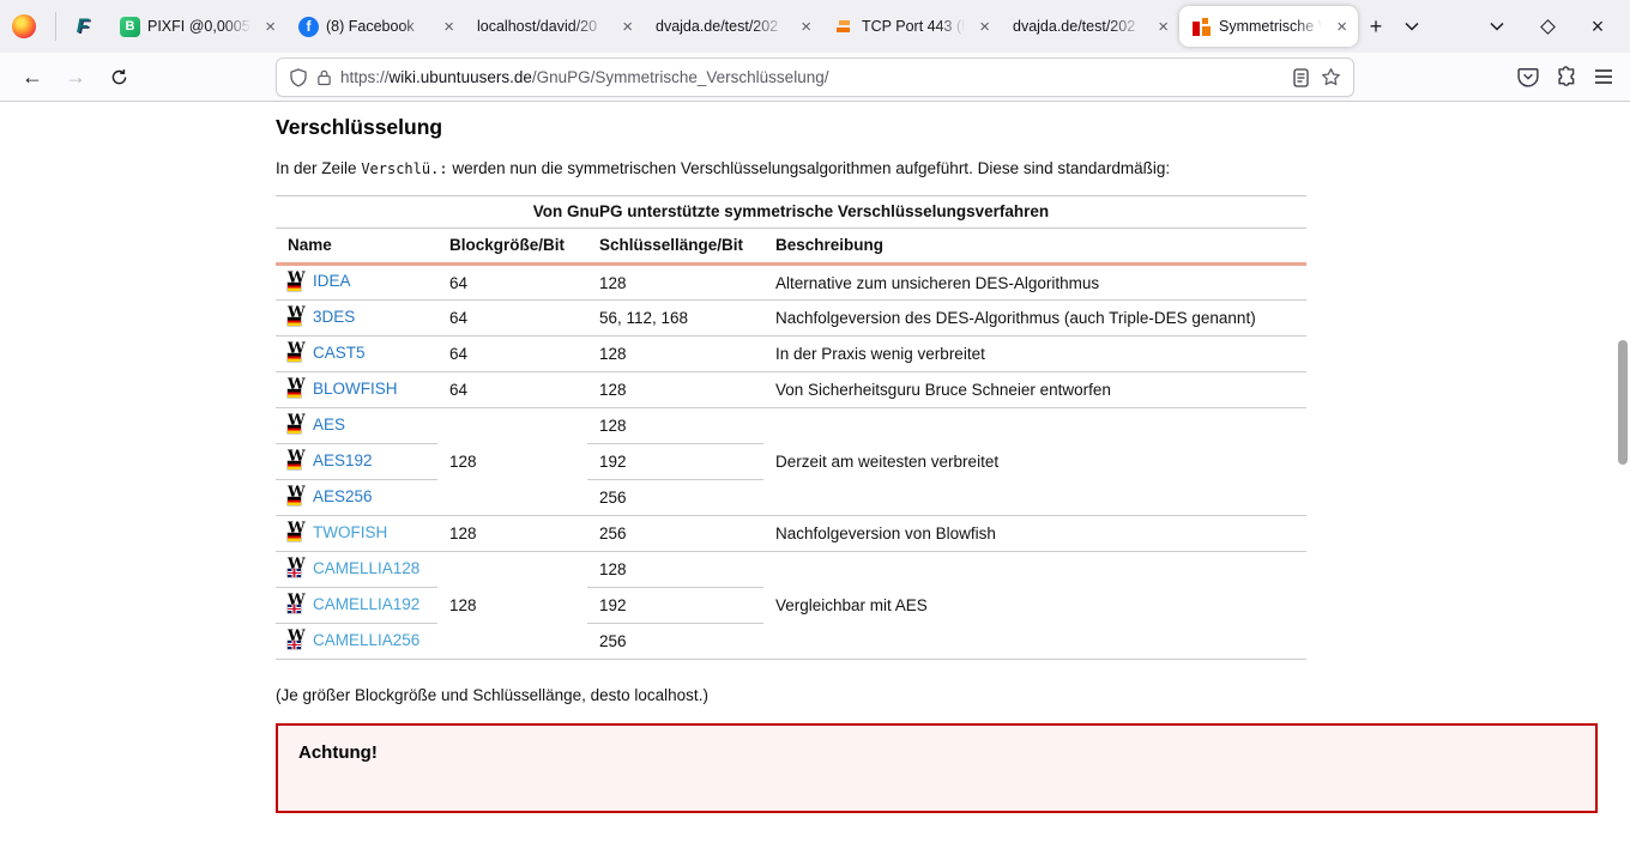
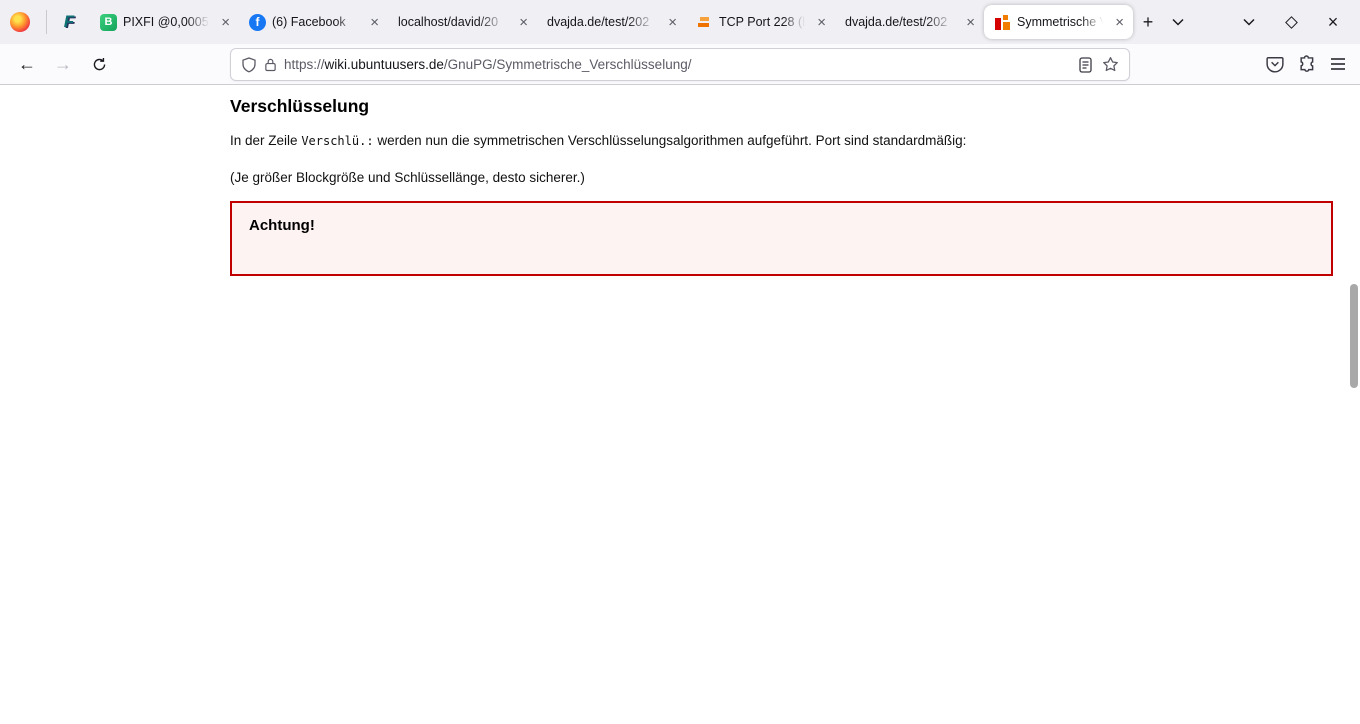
  F
  B
  PIXFI @0,0005
  ×
  f
- (8) Facebook
+ (6) Facebook
  ×
  localhost/david/20
  ×
  dvajda.de/test/202
  ×
- TCP Port 443 (h
+ TCP Port 228 (h
  ×
  dvajda.de/test/202
  ×
  Symmetrische V
  ×
  +
  ×
  ←
  →
  https://wiki.ubuntuusers.de/GnuPG/Symmetrische_Verschlüsselung/
  Verschlüsselung
- In der Zeile Verschlü.: werden nun die symmetrischen Verschlüsselungsalgorithmen aufgeführt. Diese sind standardmäßig:
+ In der Zeile Verschlü.: werden nun die symmetrischen Verschlüsselungsalgorithmen aufgeführt. Port sind standardmäßig:
- Von GnuPG unterstützte symmetrische Verschlüsselungsverfahren
- Name	Blockgröße/Bit	Schlüssellänge/Bit	Beschreibung
- W IDEA	64	128	Alternative zum unsicheren DES-Algorithmus
- W 3DES	64	56, 112, 168	Nachfolgeversion des DES-Algorithmus (auch Triple-DES genannt)
- W CAST5	64	128	In der Praxis wenig verbreitet
- W BLOWFISH	64	128	Von Sicherheitsguru Bruce Schneier entworfen
- W AES	128	128	Derzeit am weitesten verbreitet
- W AES192	192
- W AES256	256
- W TWOFISH	128	256	Nachfolgeversion von Blowfish
- W CAMELLIA128	128	128	Vergleichbar mit AES
- W CAMELLIA192	192
- W CAMELLIA256	256
- (Je größer Blockgröße und Schlüssellänge, desto localhost.)
+ (Je größer Blockgröße und Schlüssellänge, desto sicherer.)
  Achtung!
